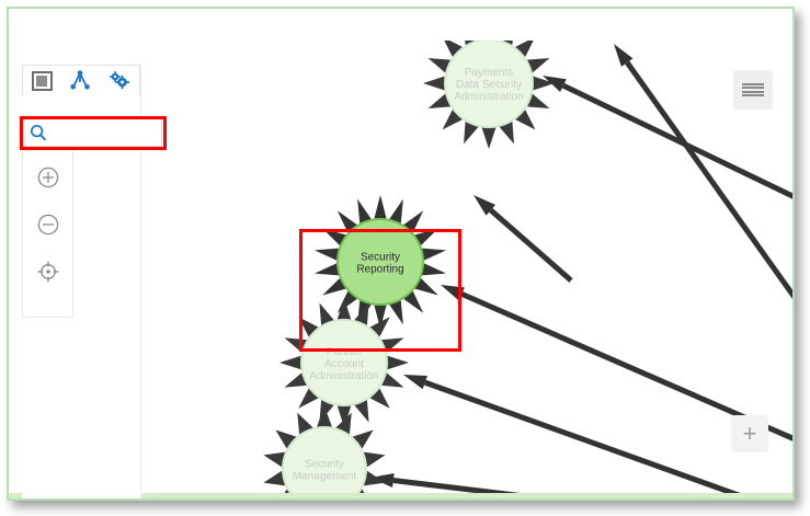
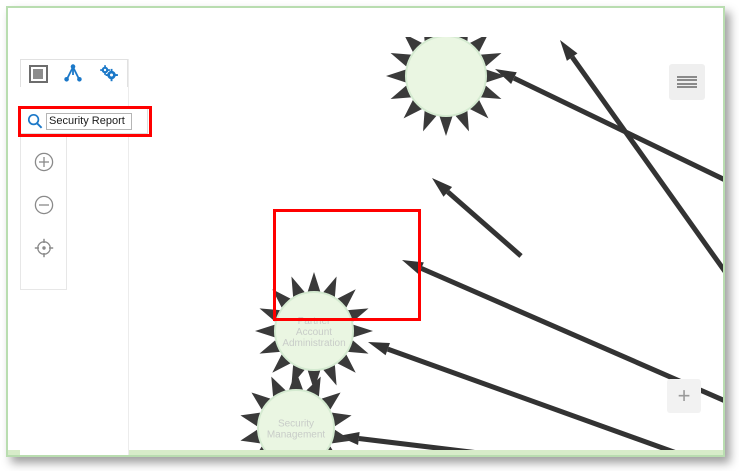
- Payments Data Security Administration
- Security Reporting
  Partner Account Administration
  Security Management
+ Security Report
  +
